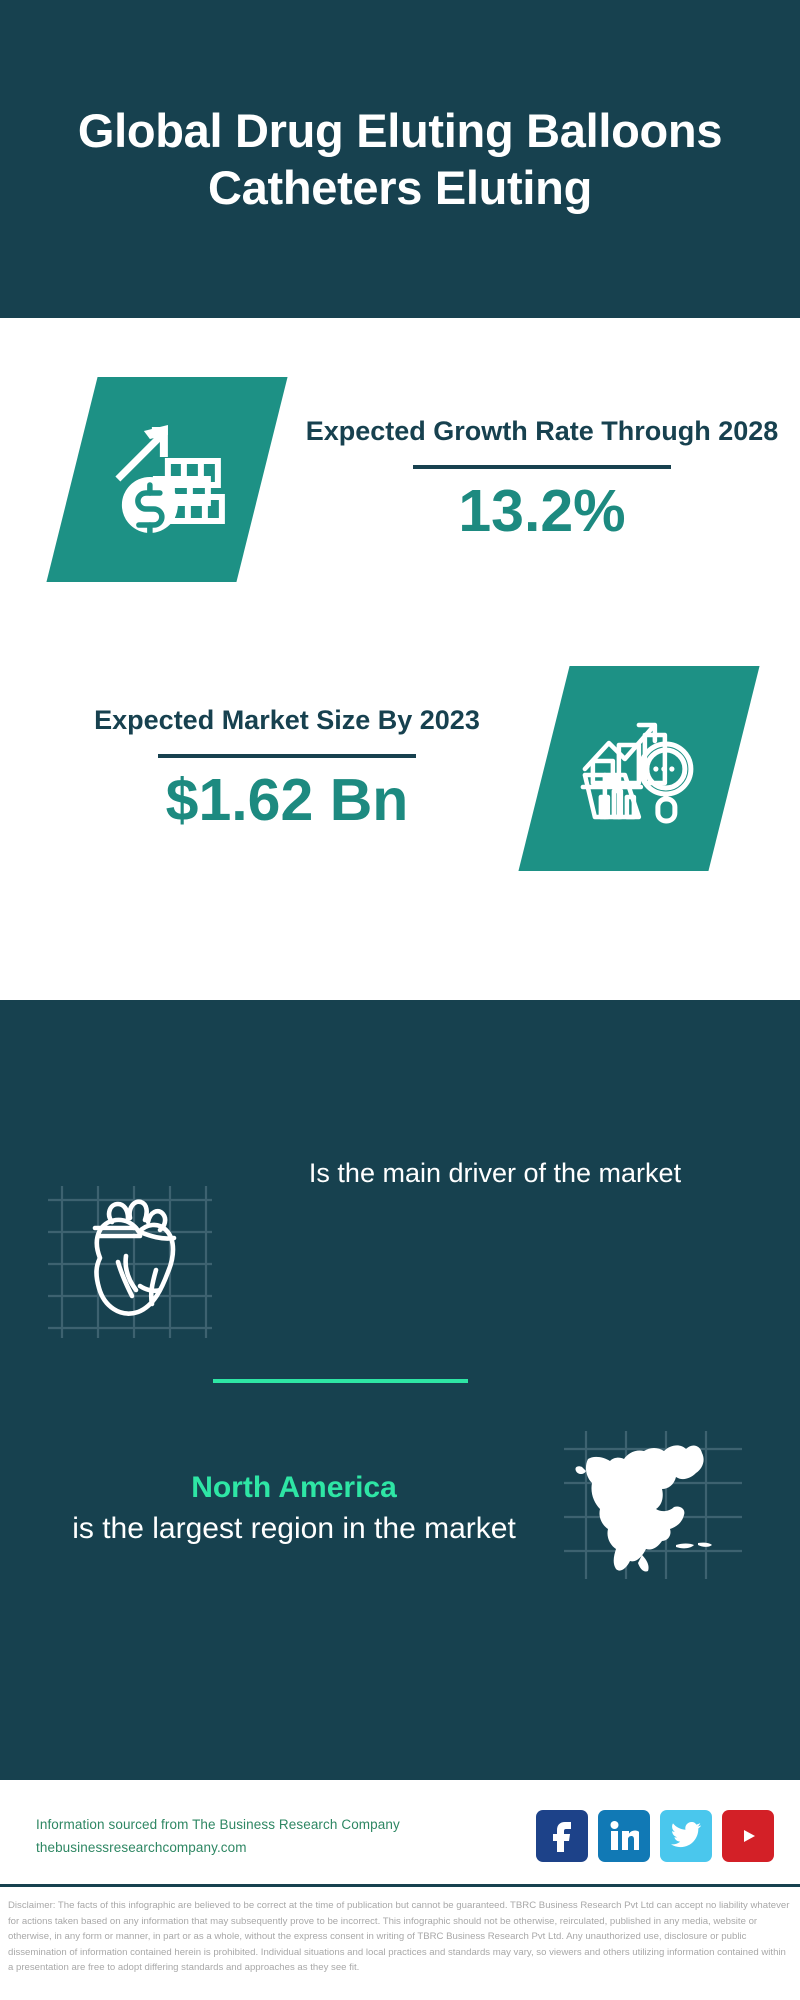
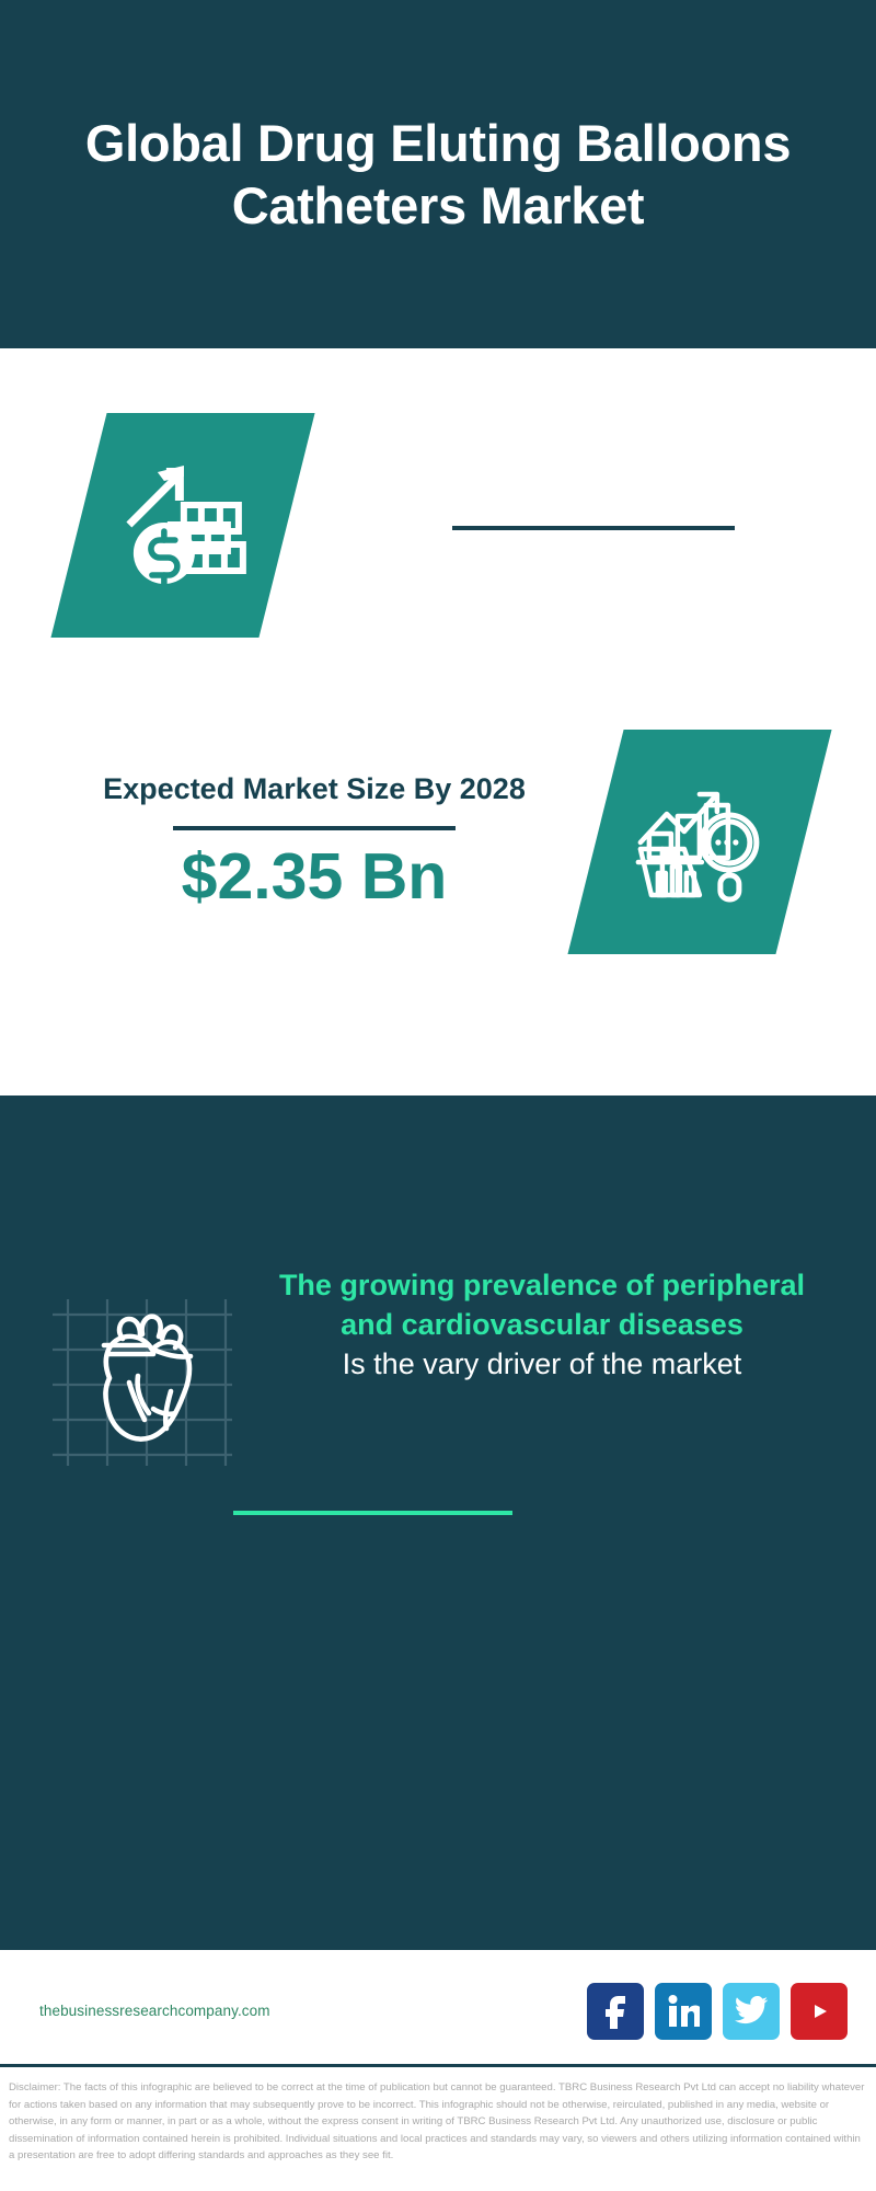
- Global Drug Eluting Balloons Catheters Eluting
+ Global Drug Eluting Balloons Catheters Market
- Expected Growth Rate Through 2028
- 13.2%
- Expected Market Size By 2023
+ Expected Market Size By 2028
- $1.62 Bn
+ $2.35 Bn
+ The growing prevalence of peripheral and cardiovascular diseases
- Is the main driver of the market
+ Is the vary driver of the market
- North America
- is the largest region in the market
- Information sourced from The Business Research Company
  thebusinessresearchcompany.com
  Disclaimer: The facts of this infographic are believed to be correct at the time of publication but cannot be guaranteed. TBRC Business Research Pvt Ltd can accept no liability whatever for actions taken based on any information that may subsequently prove to be incorrect. This infographic should not be otherwise, reirculated, published in any media, website or otherwise, in any form or manner, in part or as a whole, without the express consent in writing of TBRC Business Research Pvt Ltd. Any unauthorized use, disclosure or public dissemination of information contained herein is prohibited. Individual situations and local practices and standards may vary, so viewers and others utilizing information contained within a presentation are free to adopt differing standards and approaches as they see fit.
